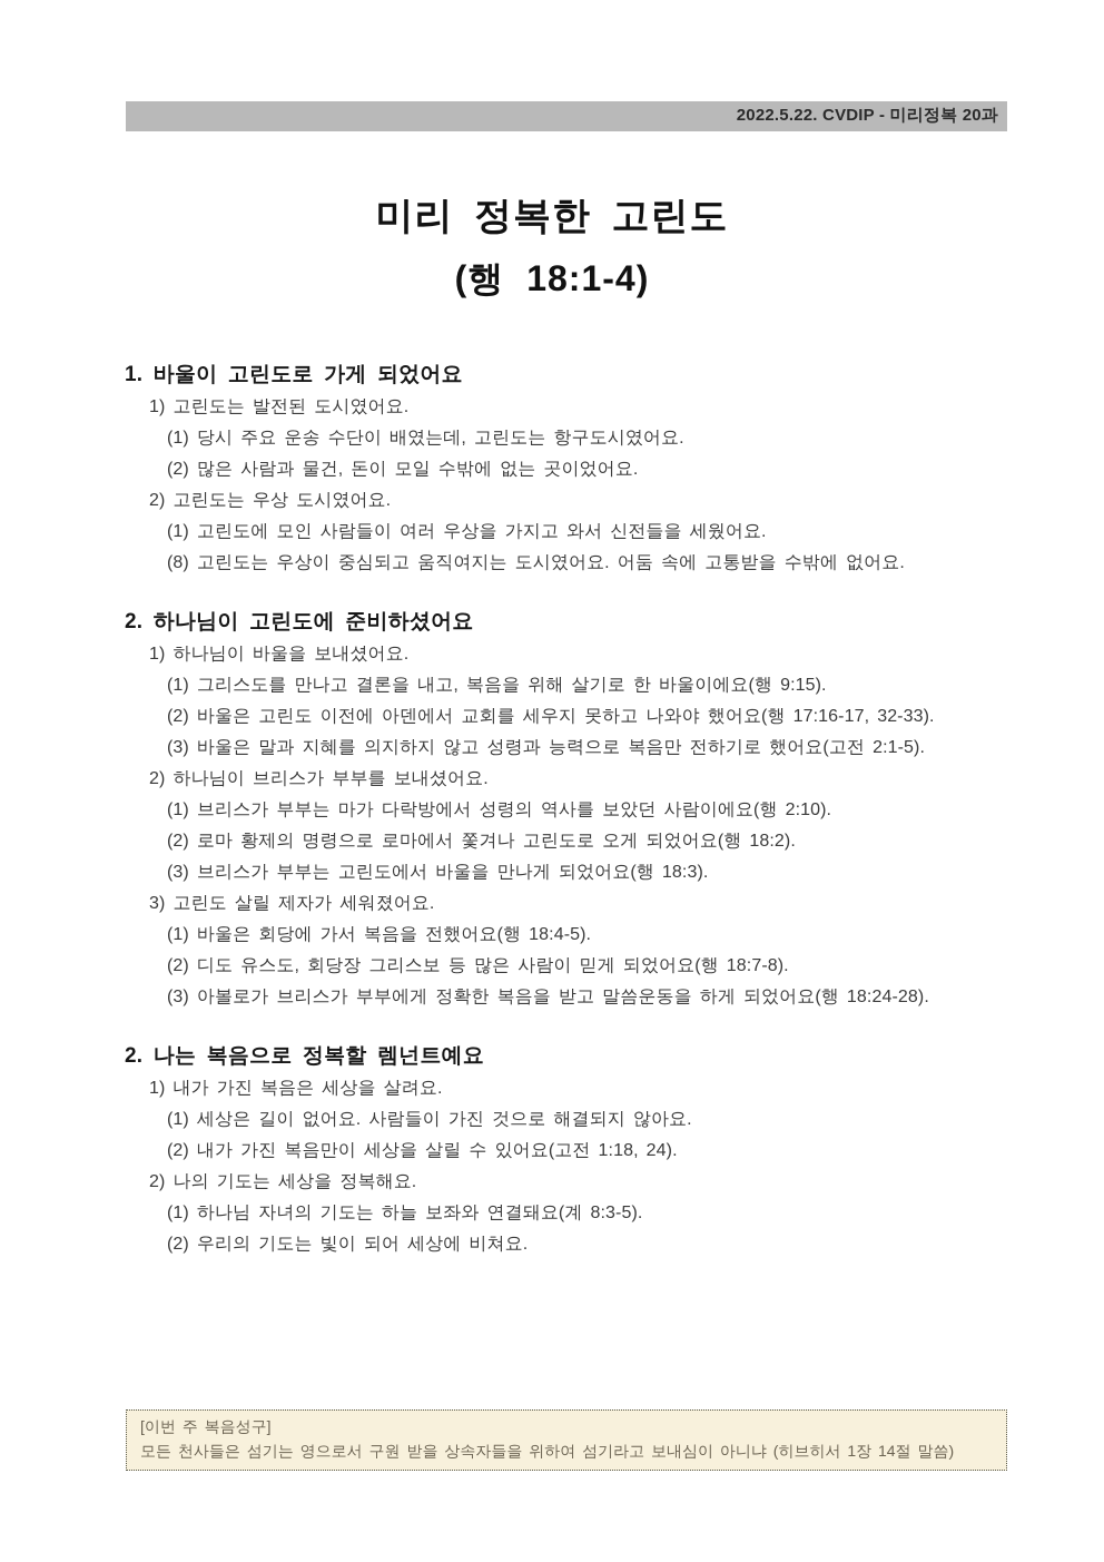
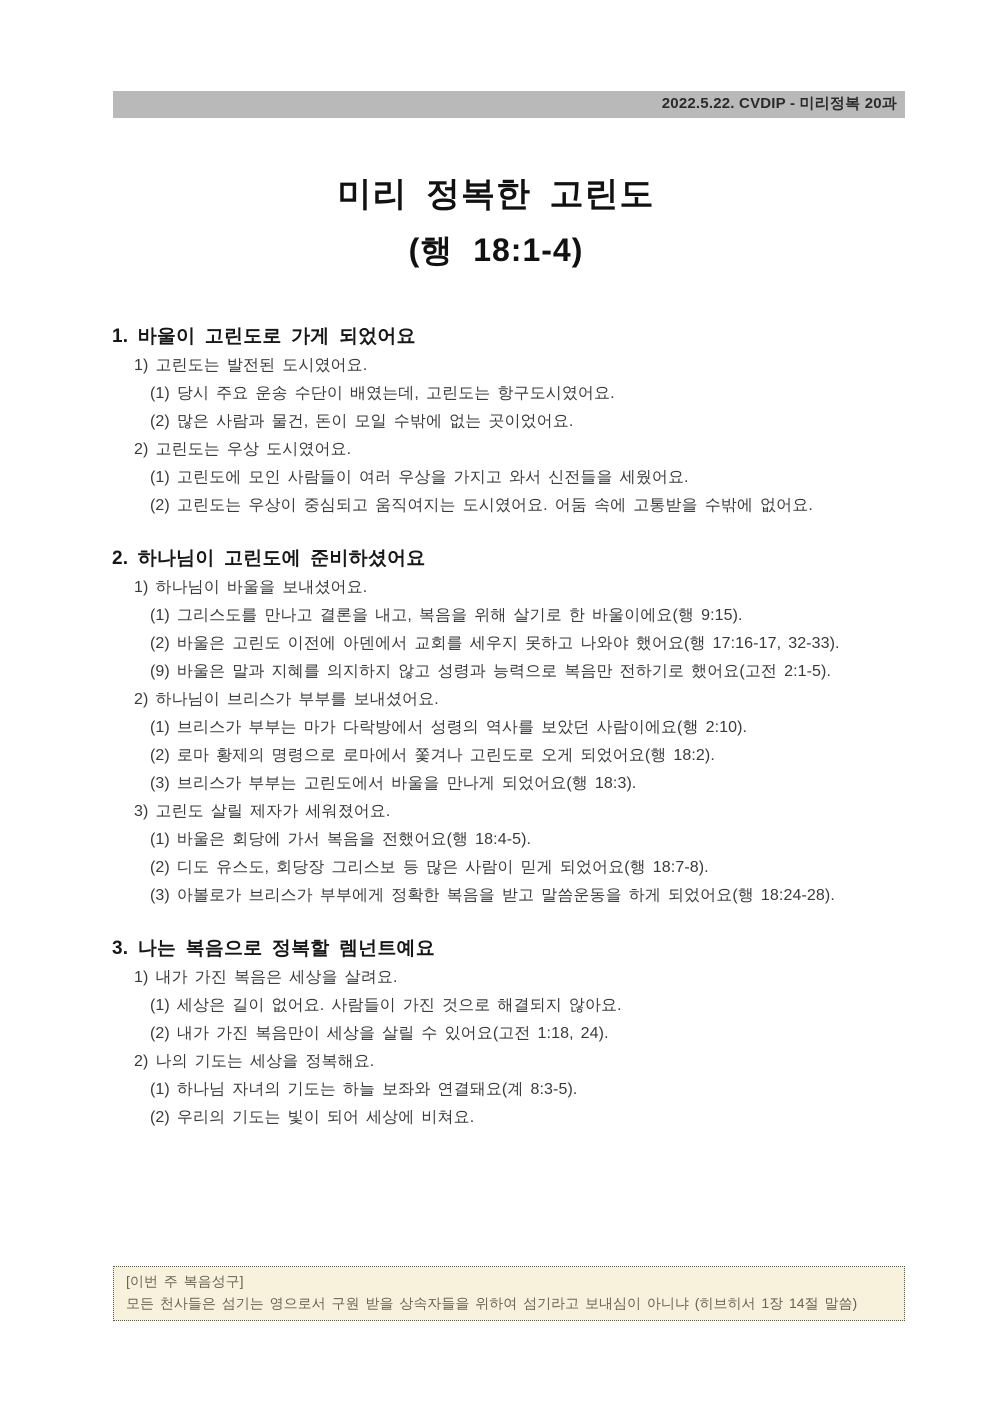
  2022.5.22. CVDIP - 미리정복 20과
  미리 정복한 고린도
  (행 18:1-4)
  1. 바울이 고린도로 가게 되었어요
  1) 고린도는 발전된 도시였어요.
  (1) 당시 주요 운송 수단이 배였는데, 고린도는 항구도시였어요.
  (2) 많은 사람과 물건, 돈이 모일 수밖에 없는 곳이었어요.
  2) 고린도는 우상 도시였어요.
  (1) 고린도에 모인 사람들이 여러 우상을 가지고 와서 신전들을 세웠어요.
- (8) 고린도는 우상이 중심되고 움직여지는 도시였어요. 어둠 속에 고통받을 수밖에 없어요.
+ (2) 고린도는 우상이 중심되고 움직여지는 도시였어요. 어둠 속에 고통받을 수밖에 없어요.
  2. 하나님이 고린도에 준비하셨어요
  1) 하나님이 바울을 보내셨어요.
  (1) 그리스도를 만나고 결론을 내고, 복음을 위해 살기로 한 바울이에요(행 9:15).
  (2) 바울은 고린도 이전에 아덴에서 교회를 세우지 못하고 나와야 했어요(행 17:16-17, 32-33).
- (3) 바울은 말과 지혜를 의지하지 않고 성령과 능력으로 복음만 전하기로 했어요(고전 2:1-5).
+ (9) 바울은 말과 지혜를 의지하지 않고 성령과 능력으로 복음만 전하기로 했어요(고전 2:1-5).
  2) 하나님이 브리스가 부부를 보내셨어요.
  (1) 브리스가 부부는 마가 다락방에서 성령의 역사를 보았던 사람이에요(행 2:10).
  (2) 로마 황제의 명령으로 로마에서 쫓겨나 고린도로 오게 되었어요(행 18:2).
  (3) 브리스가 부부는 고린도에서 바울을 만나게 되었어요(행 18:3).
  3) 고린도 살릴 제자가 세워졌어요.
  (1) 바울은 회당에 가서 복음을 전했어요(행 18:4-5).
  (2) 디도 유스도, 회당장 그리스보 등 많은 사람이 믿게 되었어요(행 18:7-8).
  (3) 아볼로가 브리스가 부부에게 정확한 복음을 받고 말씀운동을 하게 되었어요(행 18:24-28).
- 2. 나는 복음으로 정복할 렘넌트예요
+ 3. 나는 복음으로 정복할 렘넌트예요
  1) 내가 가진 복음은 세상을 살려요.
  (1) 세상은 길이 없어요. 사람들이 가진 것으로 해결되지 않아요.
  (2) 내가 가진 복음만이 세상을 살릴 수 있어요(고전 1:18, 24).
  2) 나의 기도는 세상을 정복해요.
  (1) 하나님 자녀의 기도는 하늘 보좌와 연결돼요(계 8:3-5).
  (2) 우리의 기도는 빛이 되어 세상에 비쳐요.
  [이번 주 복음성구]
  모든 천사들은 섬기는 영으로서 구원 받을 상속자들을 위하여 섬기라고 보내심이 아니냐 (히브히서 1장 14절 말씀)
